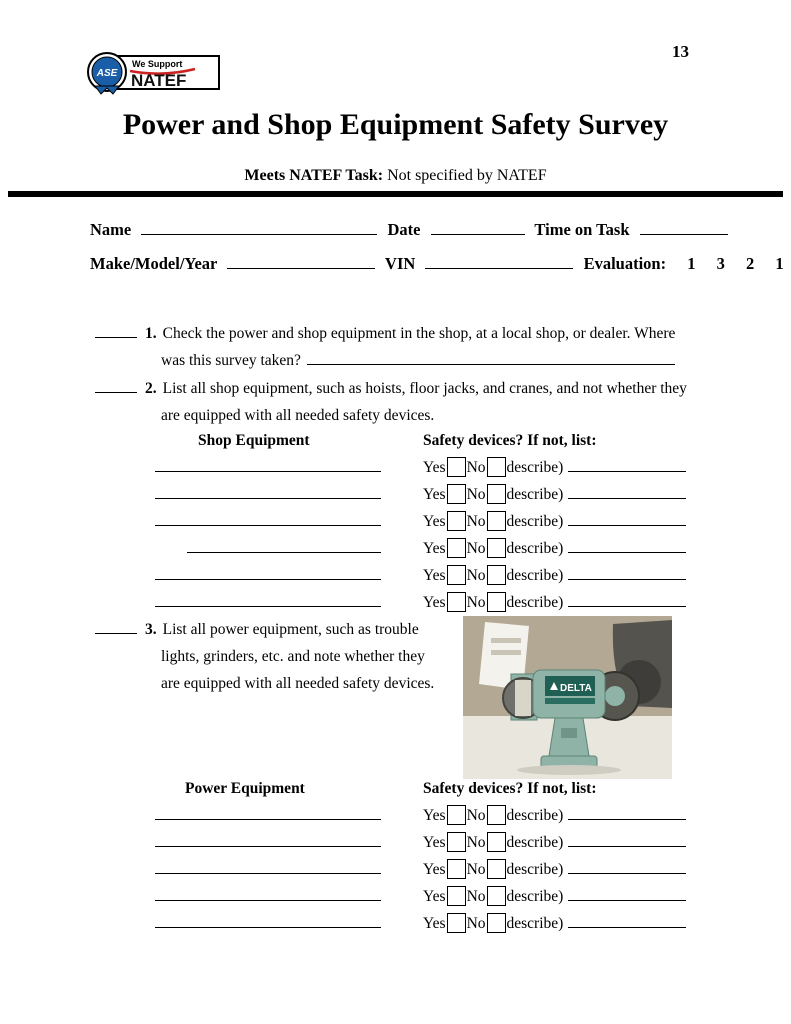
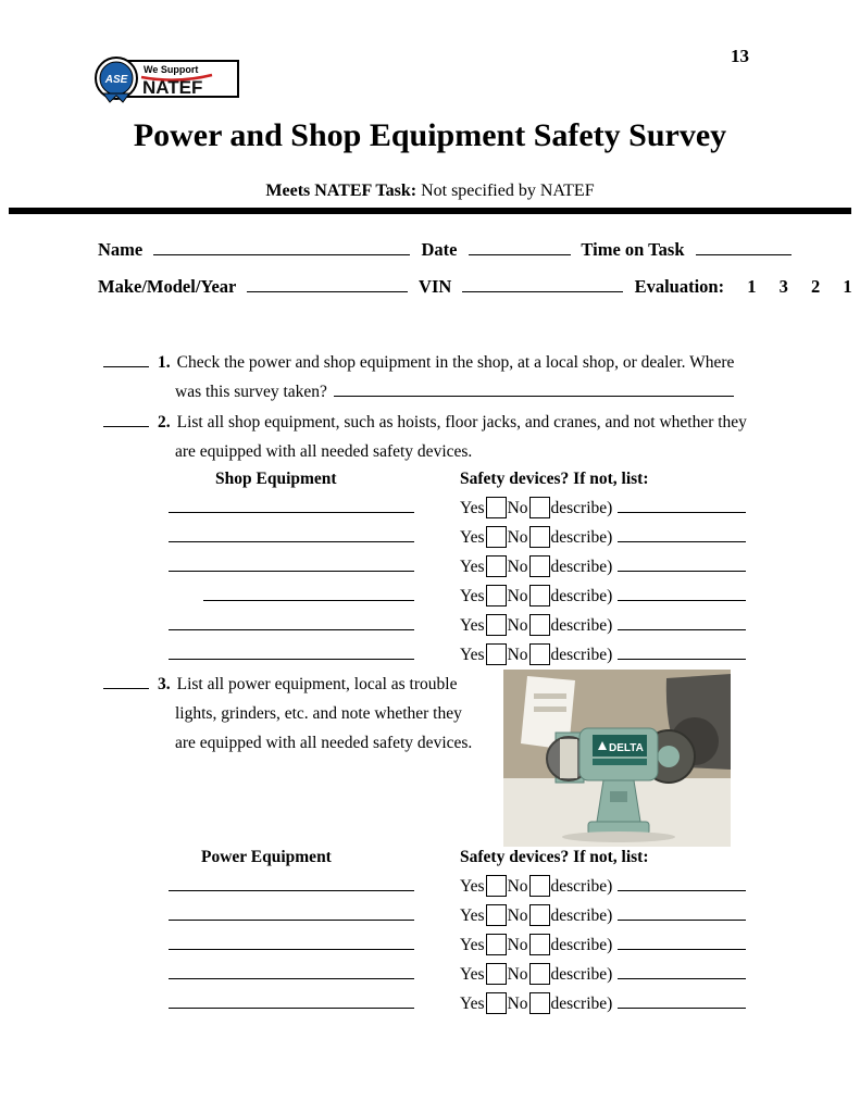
  ASE
  We Support
  NATEF
  13
  Power and Shop Equipment Safety Survey
  Meets NATEF Task: Not specified by NATEF
  Name Date Time on Task
  Make/Model/Year VIN Evaluation: 1 3 2 1
  1. Check the power and shop equipment in the shop, at a local shop, or dealer. Where
  was this survey taken?
  2. List all shop equipment, such as hoists, floor jacks, and cranes, and not whether they
  are equipped with all needed safety devices.
  Shop Equipment
  Safety devices? If not, list:
  Yes No describe)
  Yes No describe)
  Yes No describe)
  Yes No describe)
  Yes No describe)
  Yes No describe)
- 3. List all power equipment, such as trouble
+ 3. List all power equipment, local as trouble
  lights, grinders, etc. and note whether they
  are equipped with all needed safety devices.
  DELTA
  Power Equipment
  Safety devices? If not, list:
  Yes No describe)
  Yes No describe)
  Yes No describe)
  Yes No describe)
  Yes No describe)
